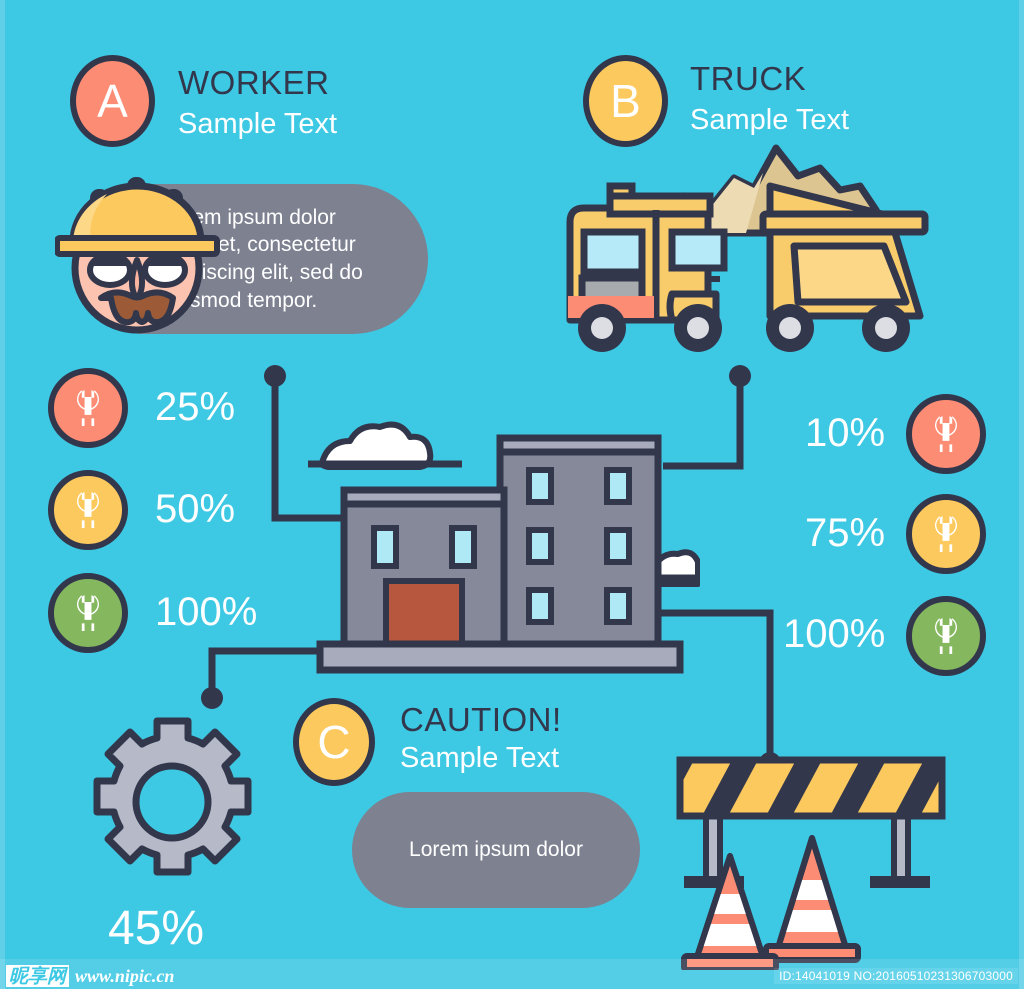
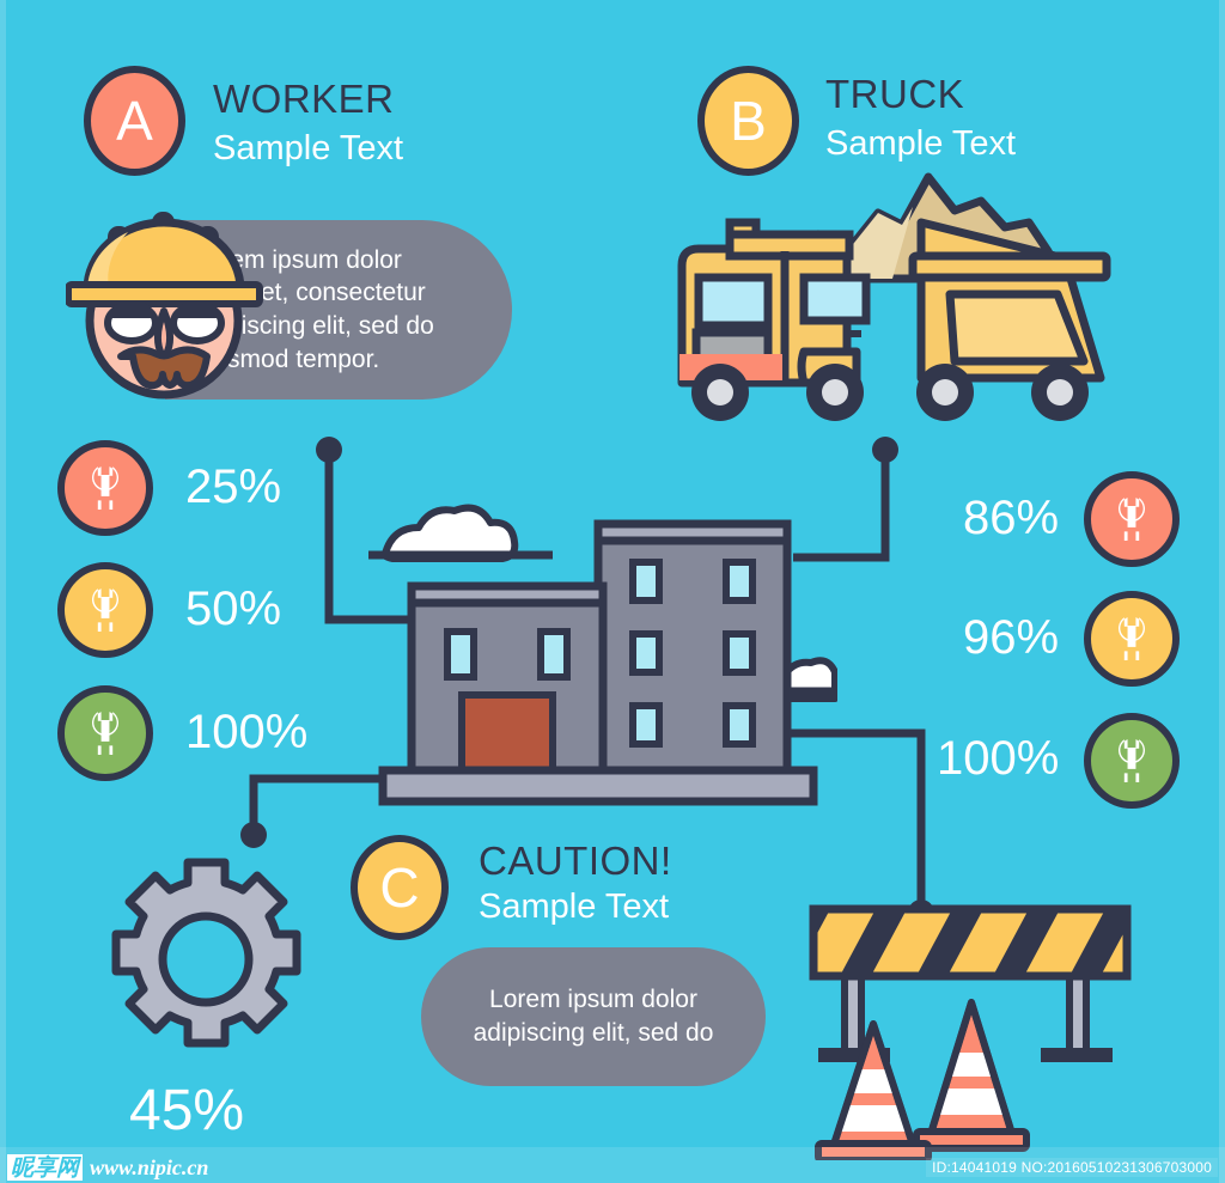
  A
  WORKER
  Sample Text
  m ipsum dolor
  et, consectetur
  iscing elit, sed do
  smod tempor.
  B
  TRUCK
  Sample Text
  25%
  50%
  100%
- 10%
+ 86%
- 75%
+ 96%
  100%
  45%
  C
  CAUTION!
  Sample Text
  Lorem ipsum dolor
+ adipiscing elit, sed do
  昵享网
  www.nipic.cn
  ID:14041019 NO:20160510231306703000
